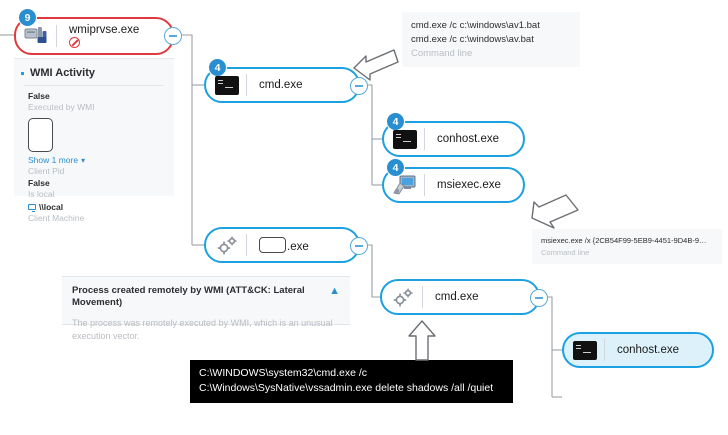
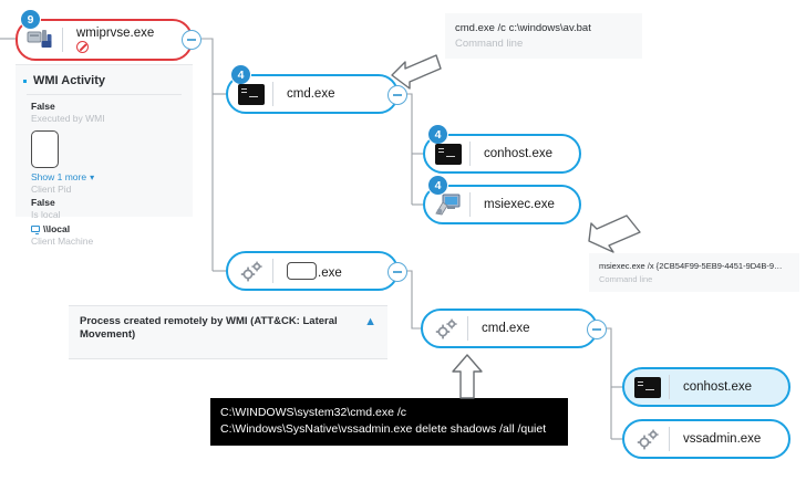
  WMI Activity
  False
  Executed by WMI
  Show 1 more ▾
  Client Pid
  False
  Is local
  \\local
  Client Machine
  Process created remotely by WMI (ATT&CK: Lateral Movement)
  ▲
- The process was remotely executed by WMI, which is an unusual execution vector.
- cmd.exe /c c:\windows\av1.bat
  cmd.exe /c c:\windows\av.bat
  Command line
  msiexec.exe /x {2CB54F99-5EB9-4451-9D4B-9…
  Command line
  C:\WINDOWS\system32\cmd.exe /c C:\Windows\SysNative\vssadmin.exe delete shadows /all /quiet
  9
  wmiprvse.exe
  4
  cmd.exe
  4
  conhost.exe
  4
  msiexec.exe
  .exe
  cmd.exe
  conhost.exe
+ vssadmin.exe
